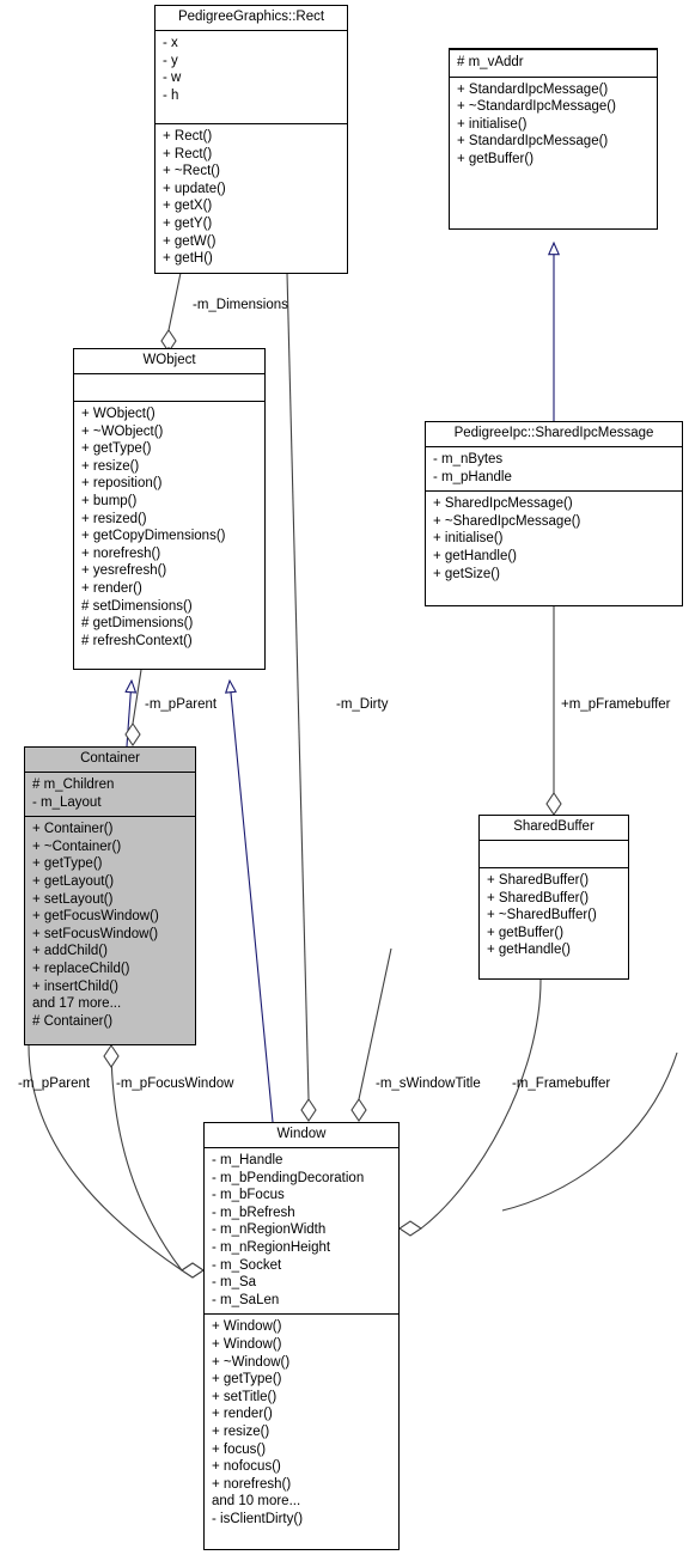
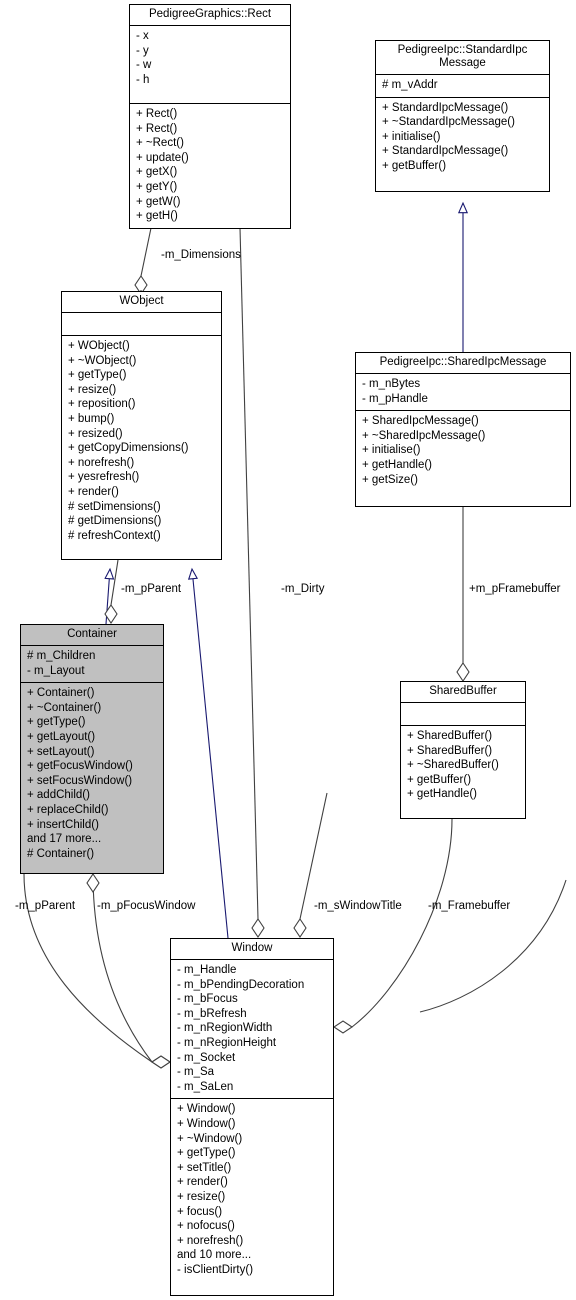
  PedigreeGraphics::Rect
  - x
  - y
  - w
  - h
  + Rect()
  + Rect()
  + ~Rect()
  + update()
  + getX()
  + getY()
  + getW()
  + getH()
+ PedigreeIpc::StandardIpc
+ Message
  # m_vAddr
  + StandardIpcMessage()
  + ~StandardIpcMessage()
  + initialise()
  + StandardIpcMessage()
  + getBuffer()
  WObject
  + WObject()
  + ~WObject()
  + getType()
  + resize()
  + reposition()
  + bump()
  + resized()
  + getCopyDimensions()
  + norefresh()
  + yesrefresh()
  + render()
  # setDimensions()
  # getDimensions()
  # refreshContext()
  PedigreeIpc::SharedIpcMessage
  - m_nBytes
  - m_pHandle
  + SharedIpcMessage()
  + ~SharedIpcMessage()
  + initialise()
  + getHandle()
  + getSize()
  Container
  # m_Children
  - m_Layout
  + Container()
  + ~Container()
  + getType()
  + getLayout()
  + setLayout()
  + getFocusWindow()
  + setFocusWindow()
  + addChild()
  + replaceChild()
  + insertChild()
  and 17 more...
  # Container()
  SharedBuffer
  + SharedBuffer()
  + SharedBuffer()
  + ~SharedBuffer()
  + getBuffer()
  + getHandle()
  Window
  - m_Handle
  - m_bPendingDecoration
  - m_bFocus
  - m_bRefresh
  - m_nRegionWidth
  - m_nRegionHeight
  - m_Socket
  - m_Sa
  - m_SaLen
  + Window()
  + Window()
  + ~Window()
  + getType()
  + setTitle()
  + render()
  + resize()
  + focus()
  + nofocus()
  + norefresh()
  and 10 more...
  - isClientDirty()
  -m_Dimensions
  -m_Dirty
  +m_pFramebuffer
  -m_pParent
  -m_pParent
  -m_pFocusWindow
  -m_sWindowTitle
  -m_Framebuffer
